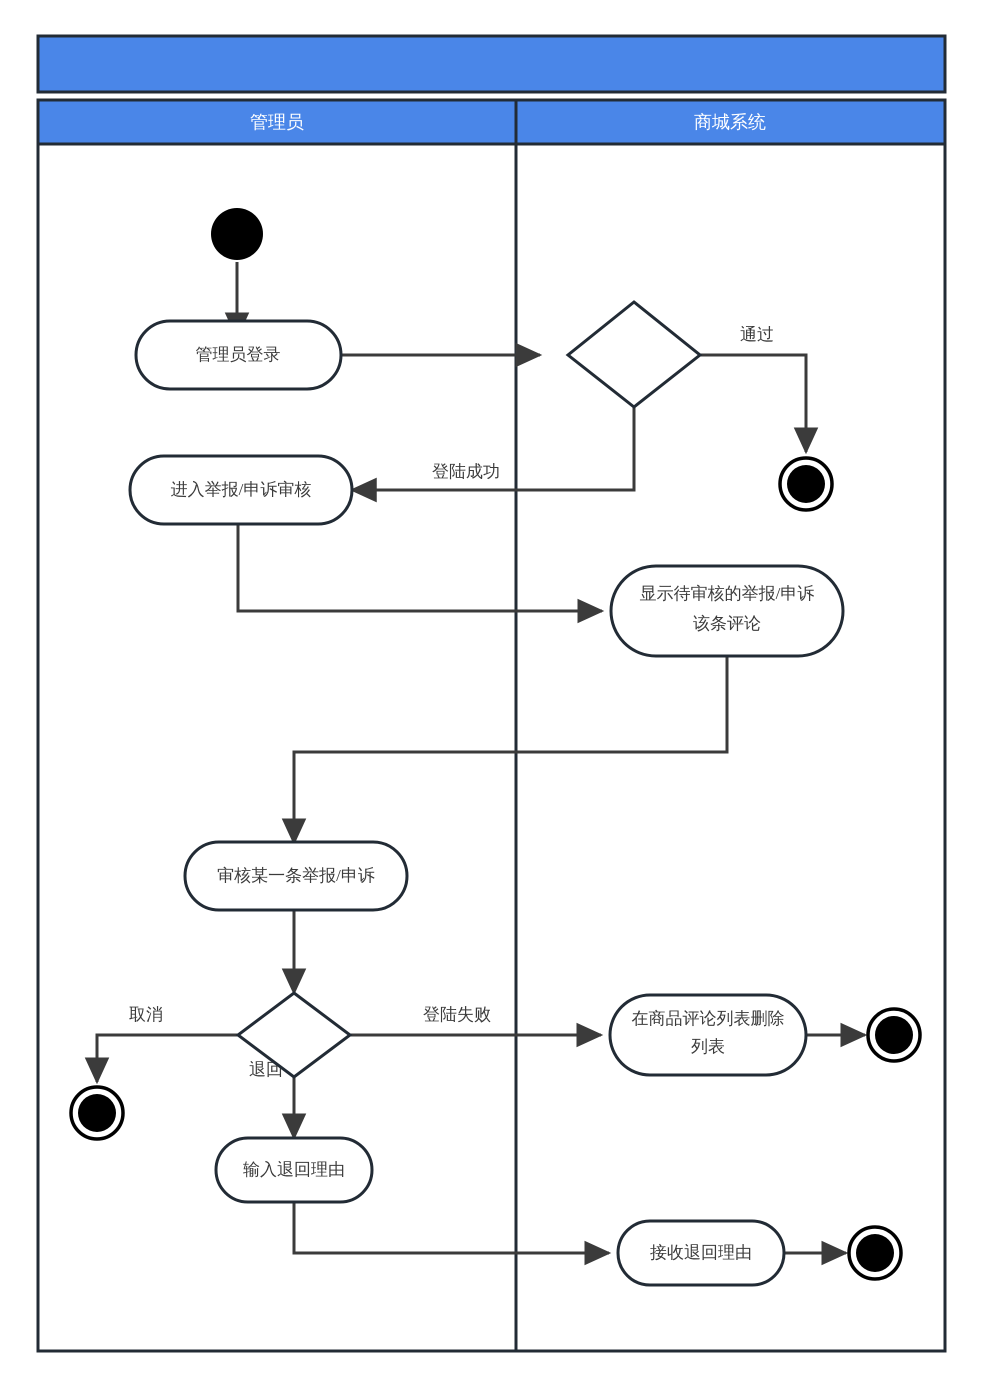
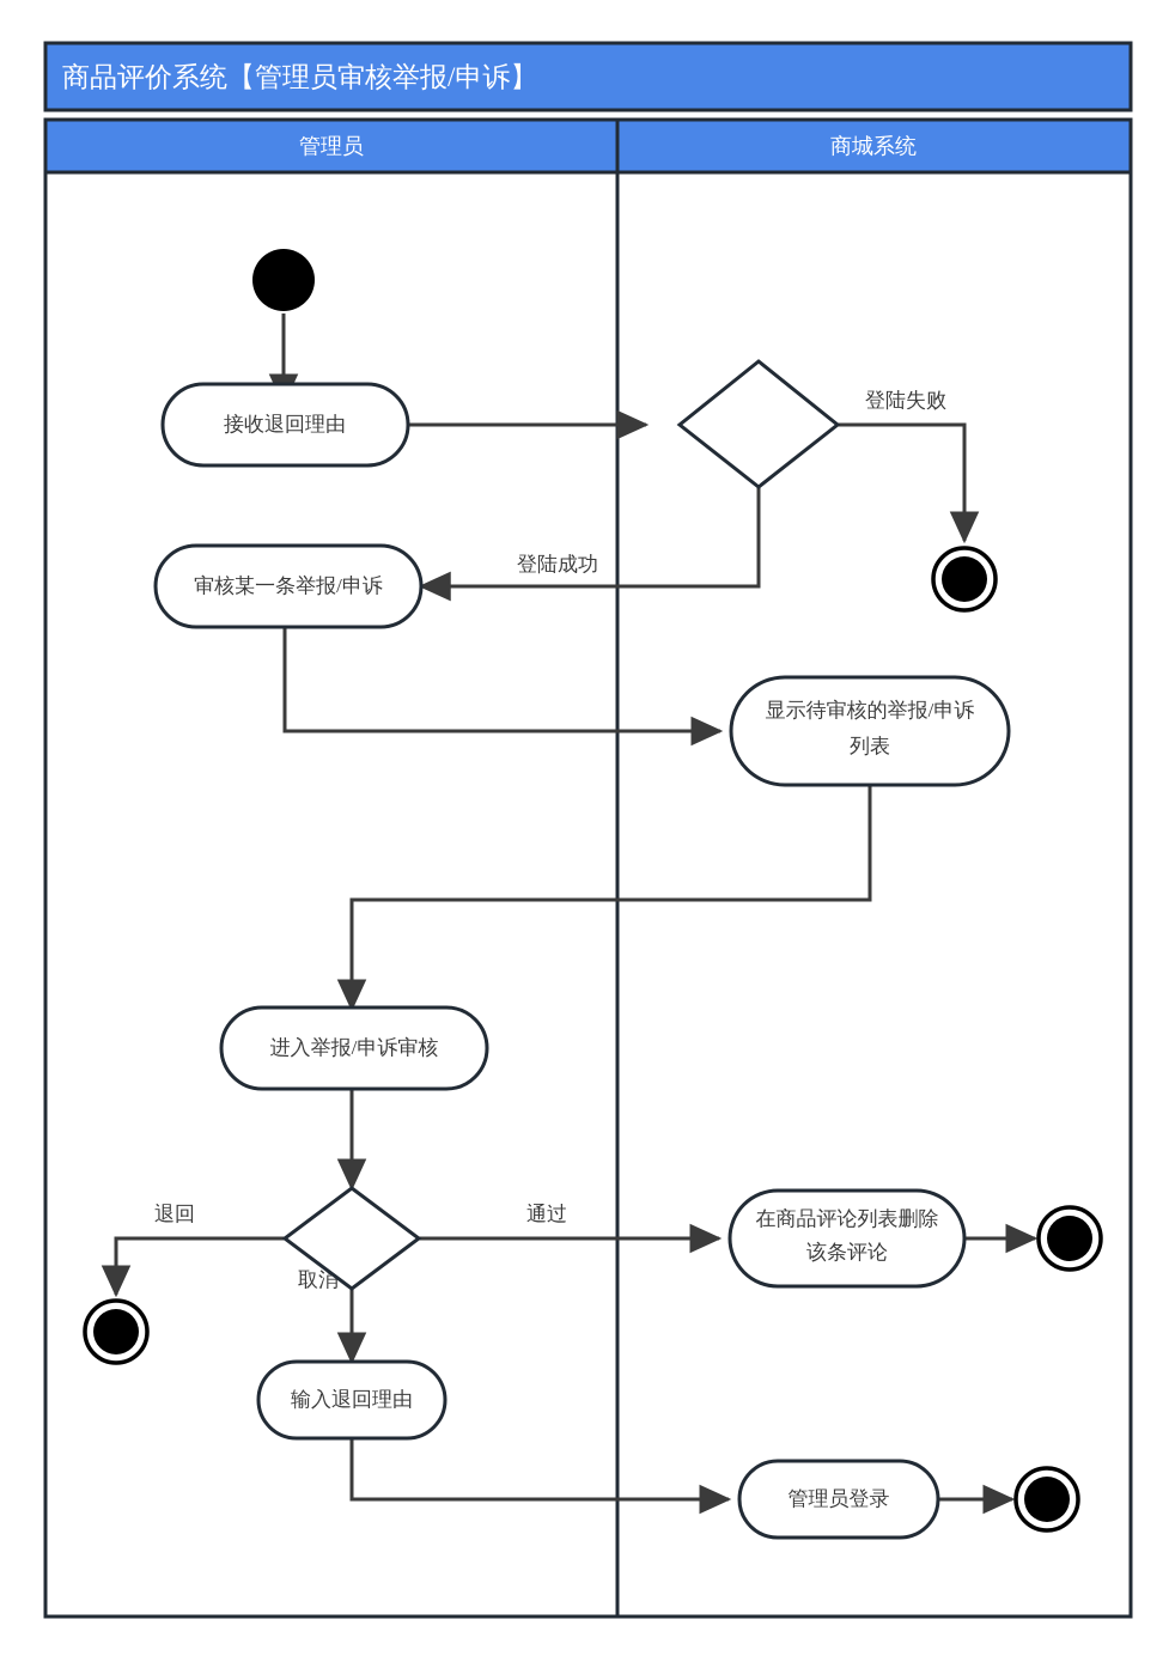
+ 商品评价系统【管理员审核举报/申诉】
  管理员
  商城系统
- 通过
+ 登陆失败
  登陆成功
- 取消
+ 退回
- 登陆失败
+ 通过
- 退回
+ 取消
- 管理员登录
+ 接收退回理由
- 进入举报/申诉审核
+ 审核某一条举报/申诉
  显示待审核的举报/申诉
- 该条评论
+ 列表
- 审核某一条举报/申诉
+ 进入举报/申诉审核
  在商品评论列表删除
- 列表
+ 该条评论
  输入退回理由
- 接收退回理由
+ 管理员登录
